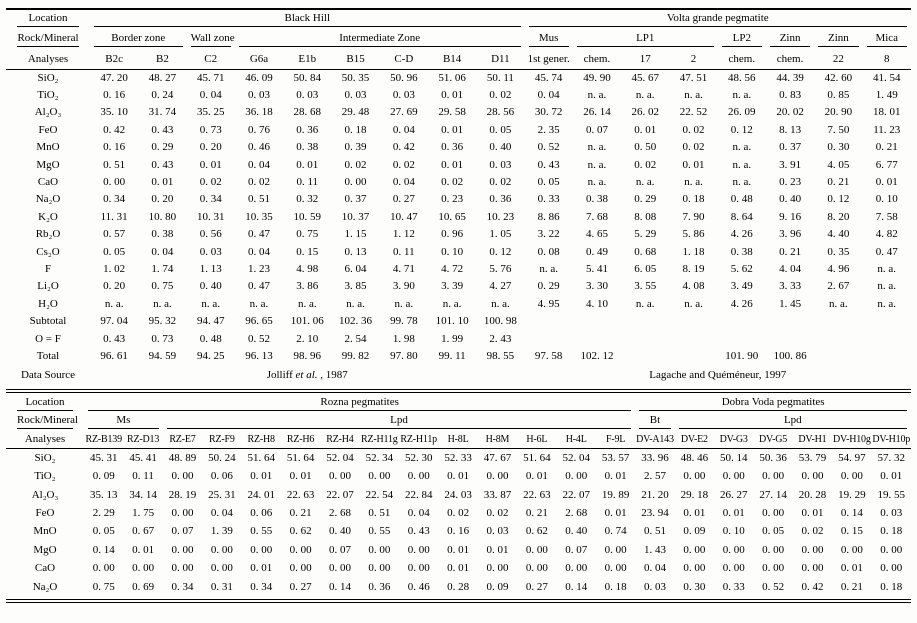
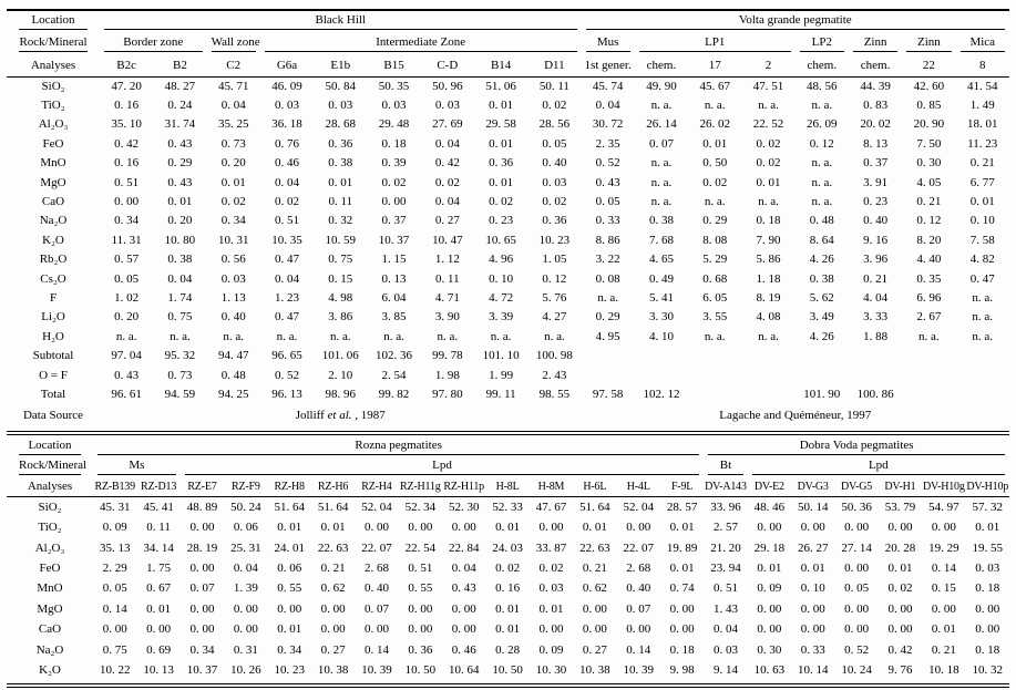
  Location	Black Hill	Volta grande pegmatite
  Rock/Mineral	Border zone	Wall zone	Intermediate Zone	Mus	LP1	LP2	Zinn	Zinn	Mica
  Analyses	B2c	B2	C2	G6a	E1b	B15	C-D	B14	D11	1st gener.	chem.	17	2	chem.	chem.	22	8
  SiO₂	47. 20	48. 27	45. 71	46. 09	50. 84	50. 35	50. 96	51. 06	50. 11	45. 74	49. 90	45. 67	47. 51	48. 56	44. 39	42. 60	41. 54
  TiO₂	0. 16	0. 24	0. 04	0. 03	0. 03	0. 03	0. 03	0. 01	0. 02	0. 04	n. a.	n. a.	n. a.	n. a.	0. 83	0. 85	1. 49
  Al₂O₃	35. 10	31. 74	35. 25	36. 18	28. 68	29. 48	27. 69	29. 58	28. 56	30. 72	26. 14	26. 02	22. 52	26. 09	20. 02	20. 90	18. 01
  FeO	0. 42	0. 43	0. 73	0. 76	0. 36	0. 18	0. 04	0. 01	0. 05	2. 35	0. 07	0. 01	0. 02	0. 12	8. 13	7. 50	11. 23
  MnO	0. 16	0. 29	0. 20	0. 46	0. 38	0. 39	0. 42	0. 36	0. 40	0. 52	n. a.	0. 50	0. 02	n. a.	0. 37	0. 30	0. 21
  MgO	0. 51	0. 43	0. 01	0. 04	0. 01	0. 02	0. 02	0. 01	0. 03	0. 43	n. a.	0. 02	0. 01	n. a.	3. 91	4. 05	6. 77
  CaO	0. 00	0. 01	0. 02	0. 02	0. 11	0. 00	0. 04	0. 02	0. 02	0. 05	n. a.	n. a.	n. a.	n. a.	0. 23	0. 21	0. 01
  Na₂O	0. 34	0. 20	0. 34	0. 51	0. 32	0. 37	0. 27	0. 23	0. 36	0. 33	0. 38	0. 29	0. 18	0. 48	0. 40	0. 12	0. 10
  K₂O	11. 31	10. 80	10. 31	10. 35	10. 59	10. 37	10. 47	10. 65	10. 23	8. 86	7. 68	8. 08	7. 90	8. 64	9. 16	8. 20	7. 58
- Rb₂O	0. 57	0. 38	0. 56	0. 47	0. 75	1. 15	1. 12	0. 96	1. 05	3. 22	4. 65	5. 29	5. 86	4. 26	3. 96	4. 40	4. 82
+ Rb₂O	0. 57	0. 38	0. 56	0. 47	0. 75	1. 15	1. 12	4. 96	1. 05	3. 22	4. 65	5. 29	5. 86	4. 26	3. 96	4. 40	4. 82
  Cs₂O	0. 05	0. 04	0. 03	0. 04	0. 15	0. 13	0. 11	0. 10	0. 12	0. 08	0. 49	0. 68	1. 18	0. 38	0. 21	0. 35	0. 47
- F	1. 02	1. 74	1. 13	1. 23	4. 98	6. 04	4. 71	4. 72	5. 76	n. a.	5. 41	6. 05	8. 19	5. 62	4. 04	4. 96	n. a.
+ F	1. 02	1. 74	1. 13	1. 23	4. 98	6. 04	4. 71	4. 72	5. 76	n. a.	5. 41	6. 05	8. 19	5. 62	4. 04	6. 96	n. a.
  Li₂O	0. 20	0. 75	0. 40	0. 47	3. 86	3. 85	3. 90	3. 39	4. 27	0. 29	3. 30	3. 55	4. 08	3. 49	3. 33	2. 67	n. a.
- H₂O	n. a.	n. a.	n. a.	n. a.	n. a.	n. a.	n. a.	n. a.	n. a.	4. 95	4. 10	n. a.	n. a.	4. 26	1. 45	n. a.	n. a.
+ H₂O	n. a.	n. a.	n. a.	n. a.	n. a.	n. a.	n. a.	n. a.	n. a.	4. 95	4. 10	n. a.	n. a.	4. 26	1. 88	n. a.	n. a.
  Subtotal	97. 04	95. 32	94. 47	96. 65	101. 06	102. 36	99. 78	101. 10	100. 98
  O = F	0. 43	0. 73	0. 48	0. 52	2. 10	2. 54	1. 98	1. 99	2. 43
  Total	96. 61	94. 59	94. 25	96. 13	98. 96	99. 82	97. 80	99. 11	98. 55	97. 58	102. 12			101. 90	100. 86
  Data Source	Jolliff et al. , 1987	Lagache and Quéméneur, 1997
  Location	Rozna pegmatites	Dobra Voda pegmatites
  Rock/Mineral	Ms	Lpd	Bt	Lpd
  Analyses	RZ-B139	RZ-D13	RZ-E7	RZ-F9	RZ-H8	RZ-H6	RZ-H4	RZ-H11g	RZ-H11p	H-8L	H-8M	H-6L	H-4L	F-9L	DV-A143	DV-E2	DV-G3	DV-G5	DV-H1	DV-H10g	DV-H10p
- SiO₂	45. 31	45. 41	48. 89	50. 24	51. 64	51. 64	52. 04	52. 34	52. 30	52. 33	47. 67	51. 64	52. 04	53. 57	33. 96	48. 46	50. 14	50. 36	53. 79	54. 97	57. 32
+ SiO₂	45. 31	45. 41	48. 89	50. 24	51. 64	51. 64	52. 04	52. 34	52. 30	52. 33	47. 67	51. 64	52. 04	28. 57	33. 96	48. 46	50. 14	50. 36	53. 79	54. 97	57. 32
  TiO₂	0. 09	0. 11	0. 00	0. 06	0. 01	0. 01	0. 00	0. 00	0. 00	0. 01	0. 00	0. 01	0. 00	0. 01	2. 57	0. 00	0. 00	0. 00	0. 00	0. 00	0. 01
  Al₂O₃	35. 13	34. 14	28. 19	25. 31	24. 01	22. 63	22. 07	22. 54	22. 84	24. 03	33. 87	22. 63	22. 07	19. 89	21. 20	29. 18	26. 27	27. 14	20. 28	19. 29	19. 55
  FeO	2. 29	1. 75	0. 00	0. 04	0. 06	0. 21	2. 68	0. 51	0. 04	0. 02	0. 02	0. 21	2. 68	0. 01	23. 94	0. 01	0. 01	0. 00	0. 01	0. 14	0. 03
  MnO	0. 05	0. 67	0. 07	1. 39	0. 55	0. 62	0. 40	0. 55	0. 43	0. 16	0. 03	0. 62	0. 40	0. 74	0. 51	0. 09	0. 10	0. 05	0. 02	0. 15	0. 18
  MgO	0. 14	0. 01	0. 00	0. 00	0. 00	0. 00	0. 07	0. 00	0. 00	0. 01	0. 01	0. 00	0. 07	0. 00	1. 43	0. 00	0. 00	0. 00	0. 00	0. 00	0. 00
  CaO	0. 00	0. 00	0. 00	0. 00	0. 01	0. 00	0. 00	0. 00	0. 00	0. 01	0. 00	0. 00	0. 00	0. 00	0. 04	0. 00	0. 00	0. 00	0. 00	0. 01	0. 00
  Na₂O	0. 75	0. 69	0. 34	0. 31	0. 34	0. 27	0. 14	0. 36	0. 46	0. 28	0. 09	0. 27	0. 14	0. 18	0. 03	0. 30	0. 33	0. 52	0. 42	0. 21	0. 18
+ K₂O	10. 22	10. 13	10. 37	10. 26	10. 23	10. 38	10. 39	10. 50	10. 64	10. 50	10. 30	10. 38	10. 39	9. 98	9. 14	10. 63	10. 14	10. 24	9. 76	10. 18	10. 32
